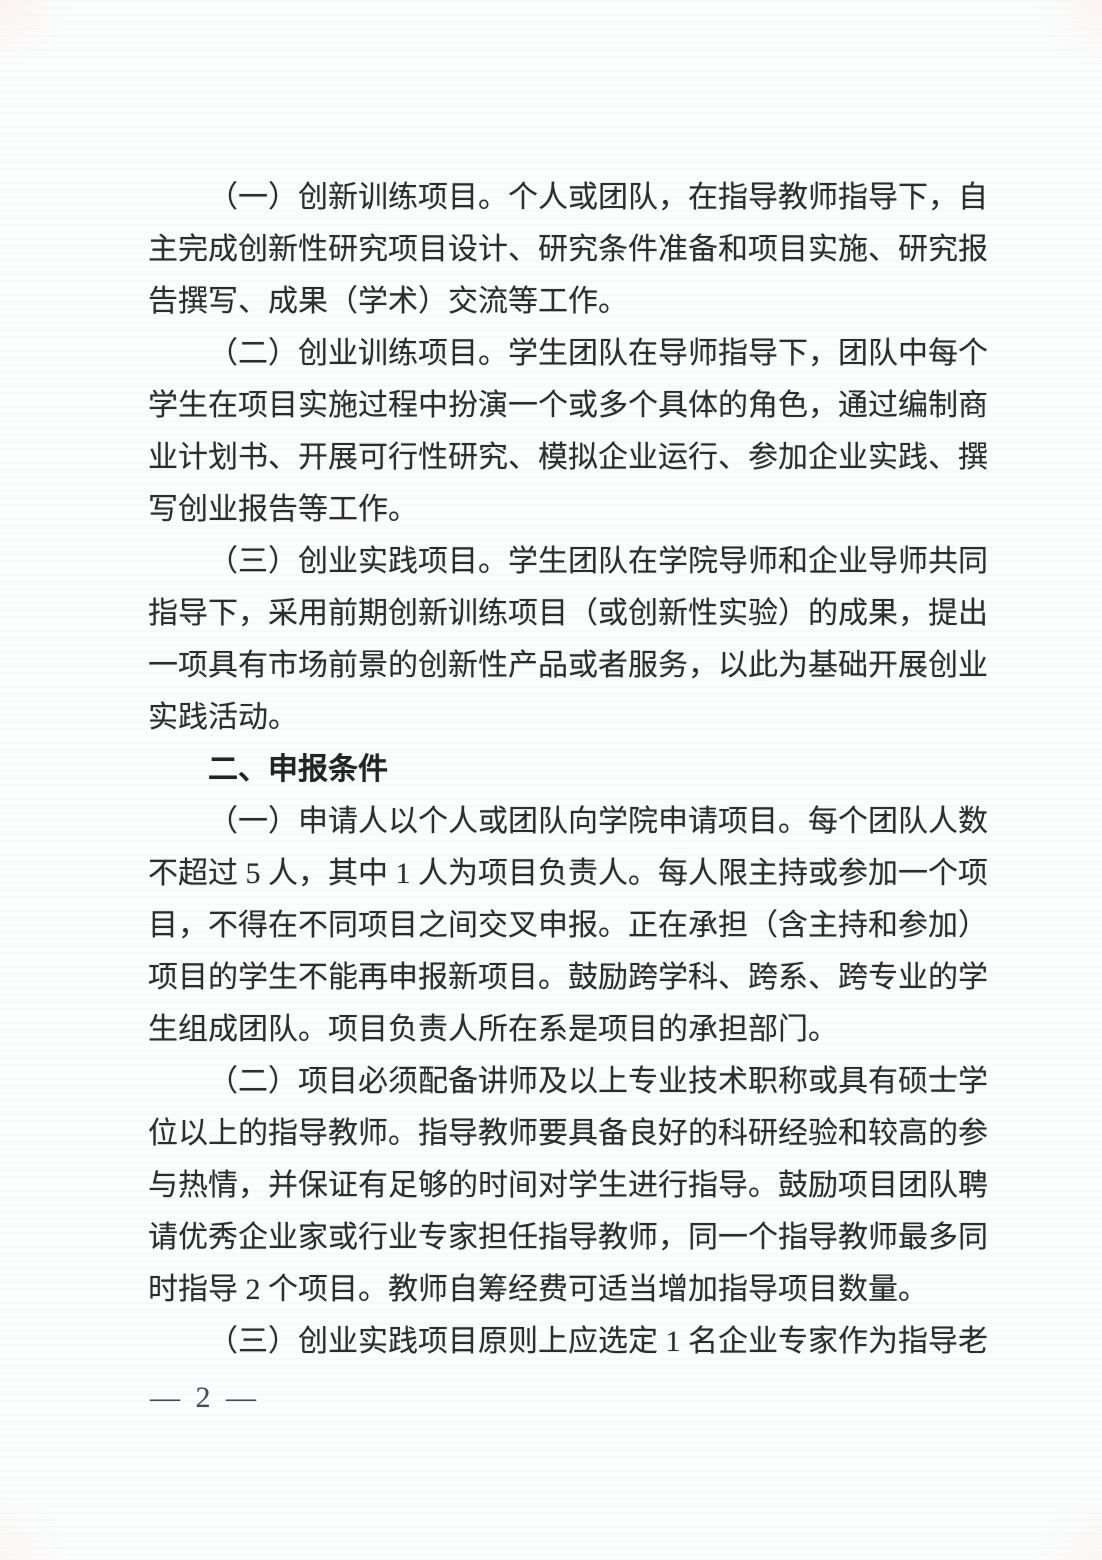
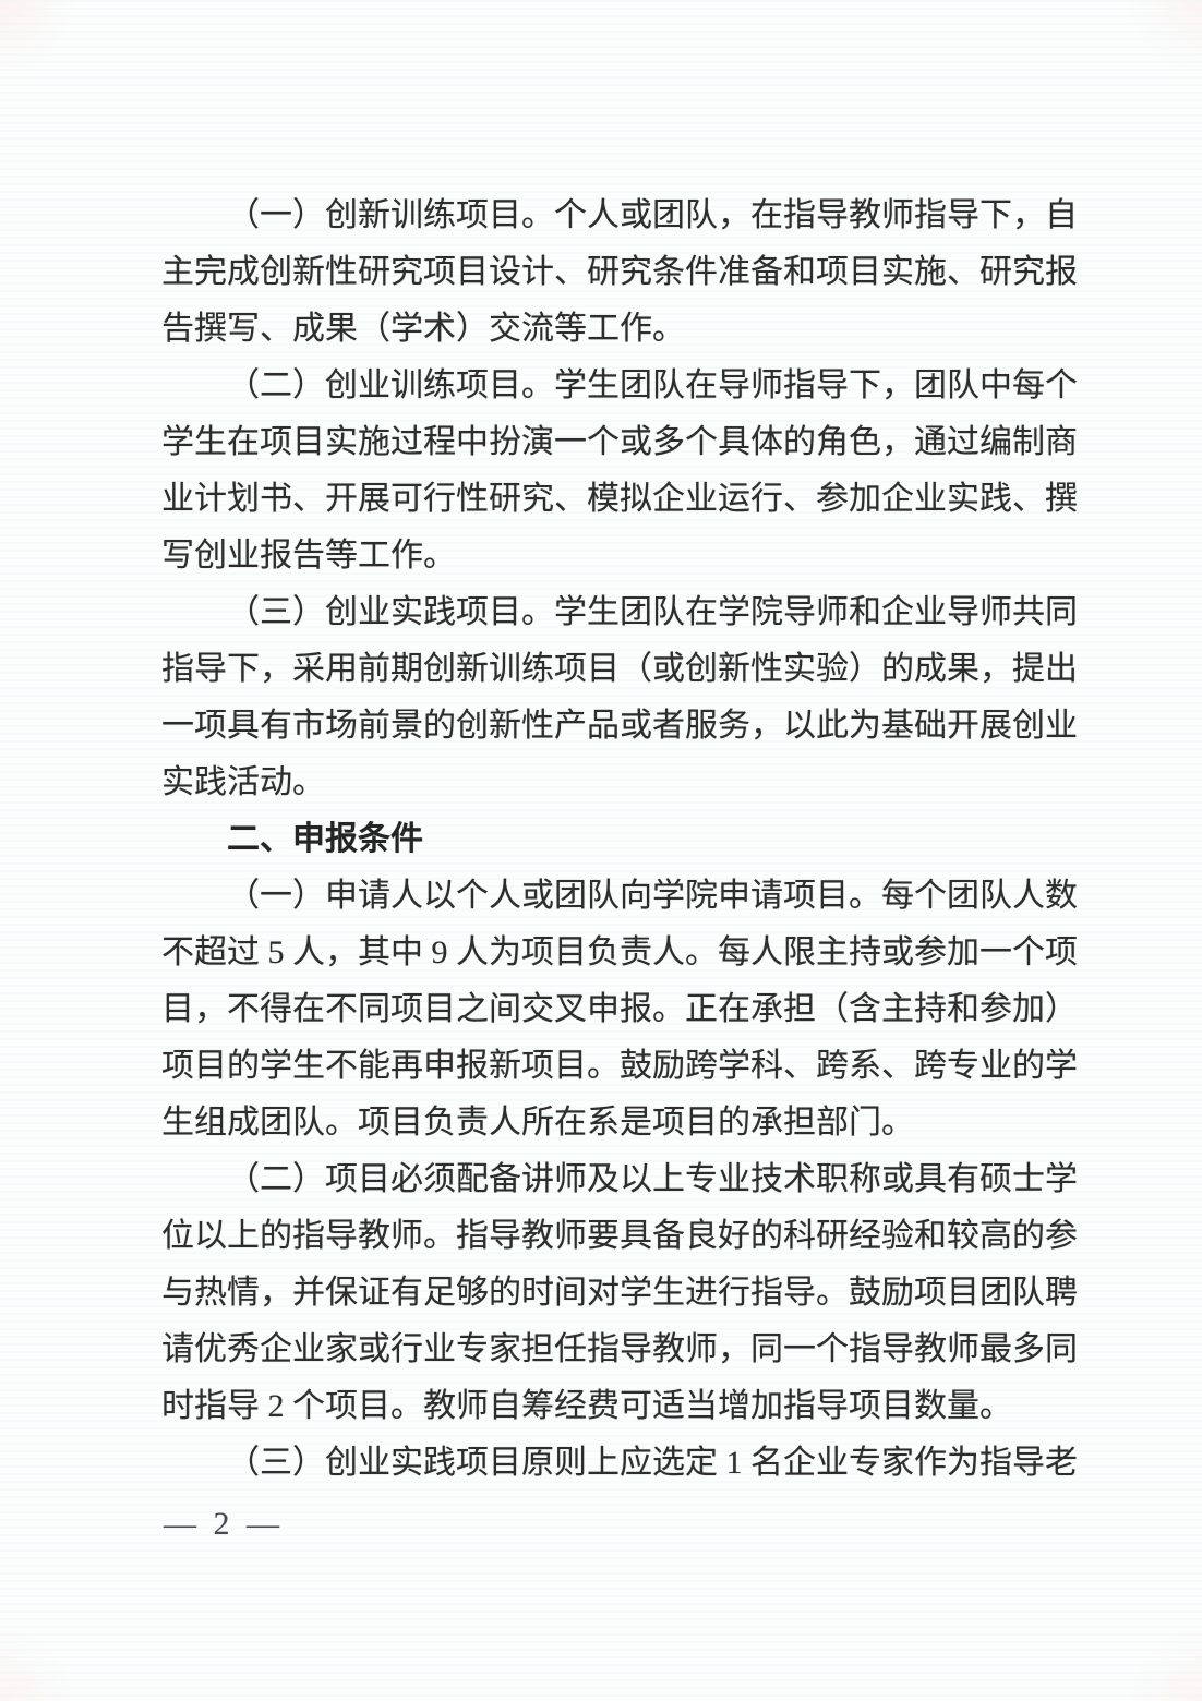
  （一）创新训练项目。个人或团队，在指导教师指导下，自主完成创新性研究项目设计、研究条件准备和项目实施、研究报告撰写、成果（学术）交流等工作。
  （二）创业训练项目。学生团队在导师指导下，团队中每个学生在项目实施过程中扮演一个或多个具体的角色，通过编制商业计划书、开展可行性研究、模拟企业运行、参加企业实践、撰写创业报告等工作。
  （三）创业实践项目。学生团队在学院导师和企业导师共同指导下，采用前期创新训练项目（或创新性实验）的成果，提出一项具有市场前景的创新性产品或者服务，以此为基础开展创业实践活动。
  二、申报条件
- （一）申请人以个人或团队向学院申请项目。每个团队人数不超过 5 人，其中 1 人为项目负责人。每人限主持或参加一个项目，不得在不同项目之间交叉申报。正在承担（含主持和参加）项目的学生不能再申报新项目。鼓励跨学科、跨系、跨专业的学生组成团队。项目负责人所在系是项目的承担部门。
+ （一）申请人以个人或团队向学院申请项目。每个团队人数不超过 5 人，其中 9 人为项目负责人。每人限主持或参加一个项目，不得在不同项目之间交叉申报。正在承担（含主持和参加）项目的学生不能再申报新项目。鼓励跨学科、跨系、跨专业的学生组成团队。项目负责人所在系是项目的承担部门。
  （二）项目必须配备讲师及以上专业技术职称或具有硕士学位以上的指导教师。指导教师要具备良好的科研经验和较高的参与热情，并保证有足够的时间对学生进行指导。鼓励项目团队聘请优秀企业家或行业专家担任指导教师，同一个指导教师最多同时指导 2 个项目。教师自筹经费可适当增加指导项目数量。
  （三）创业实践项目原则上应选定 1 名企业专家作为指导老
  — 2 —
